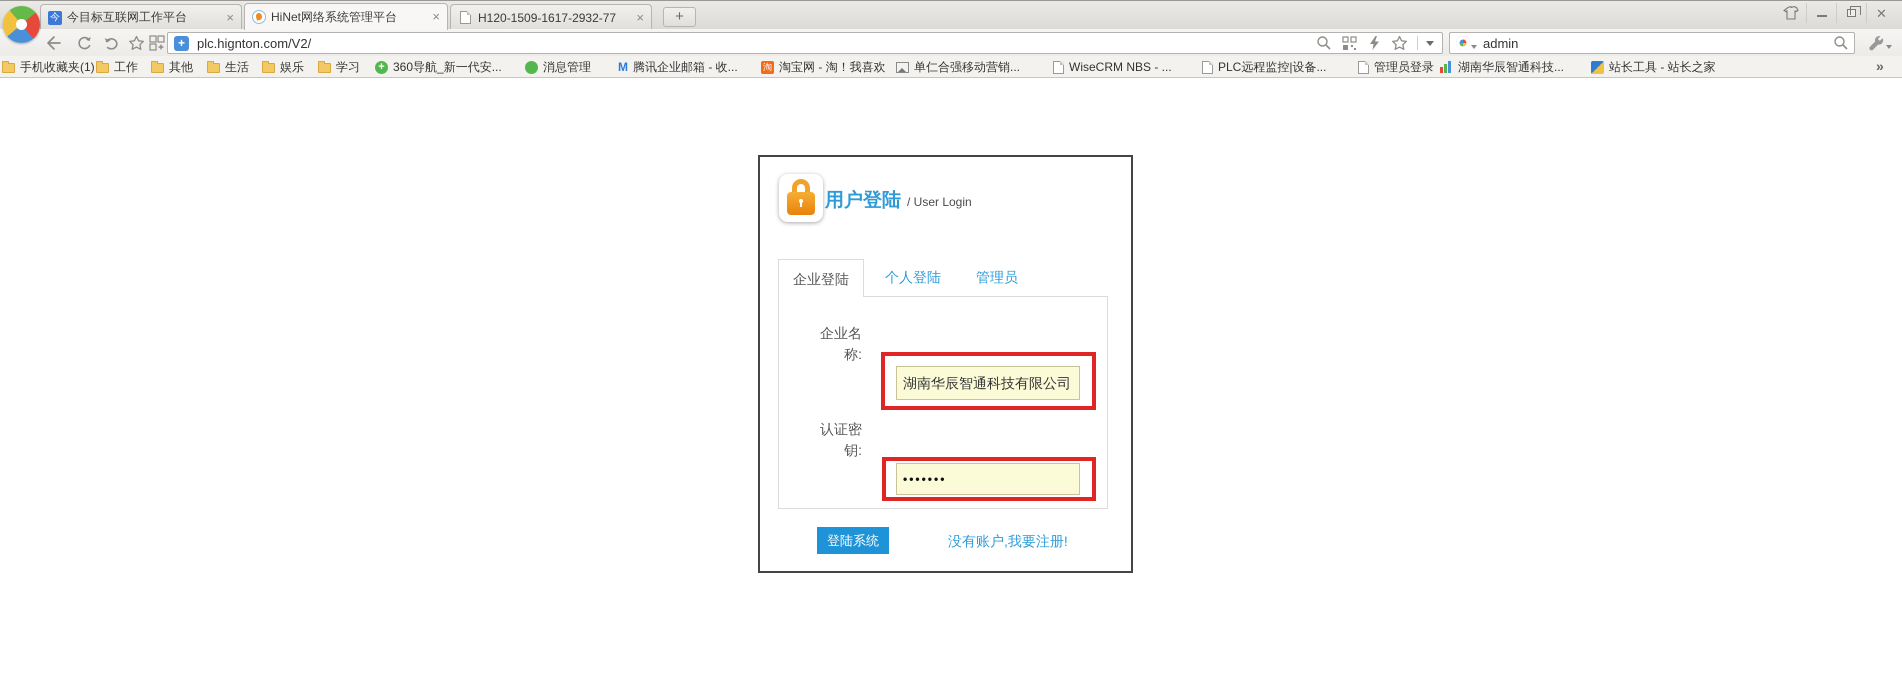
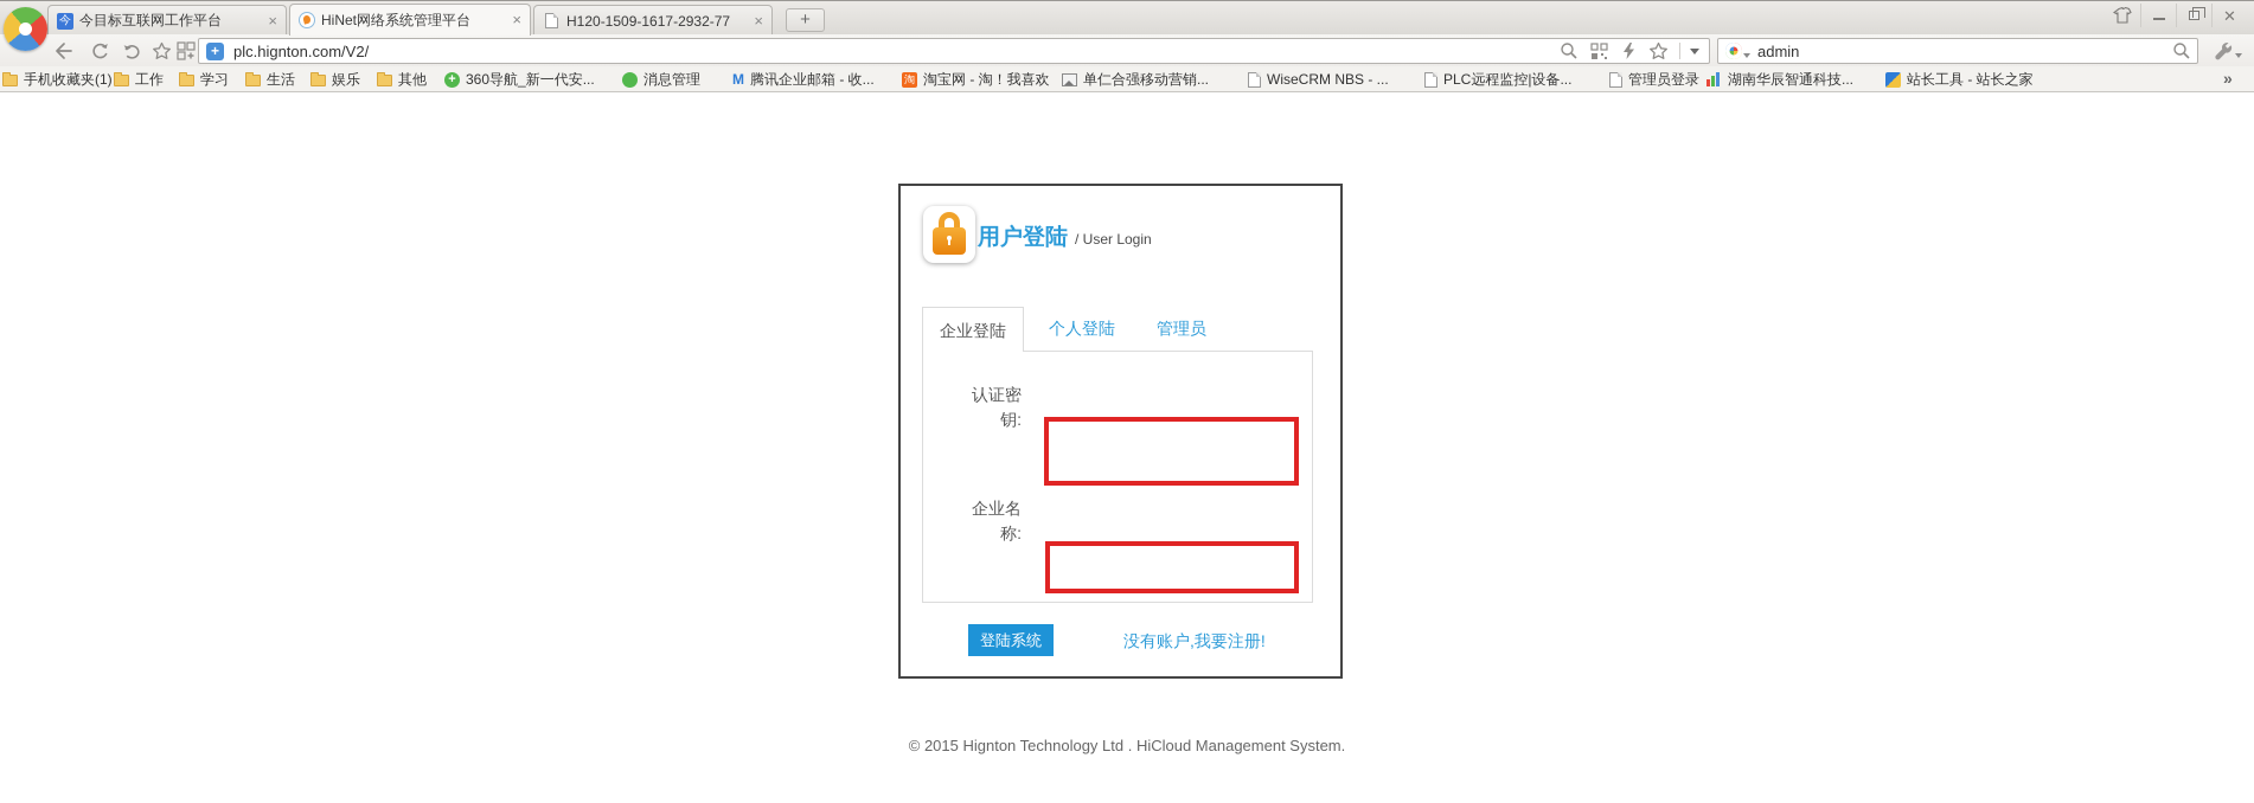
  今
  今目标互联网工作平台
  ×
  HiNet网络系统管理平台
  ×
  H120-1509-1617-2932-77
  ×
  +
  ✕
  +
  plc.hignton.com/V2/
  admin
  手机收藏夹(1)
  工作
- 其他
+ 学习
  生活
  娱乐
- 学习
+ 其他
  +
  360导航_新一代安...
  消息管理
  M
  腾讯企业邮箱 - 收...
  淘
  淘宝网 - 淘！我喜欢
  单仁合强移动营销...
  WiseCRM NBS - ...
  PLC远程监控|设备...
  管理员登录
  湖南华辰智通科技...
  站长工具 - 站长之家
  »
  用户登陆
  / User Login
  企业登陆
  个人登陆
  管理员
- 企业名称:
+ 认证密钥:
- 湖南华辰智通科技有限公司
- 认证密钥:
+ 企业名称:
- •••••••
  登陆系统
  没有账户,我要注册!
+ © 2015 Hignton Technology Ltd . HiCloud Management System.
